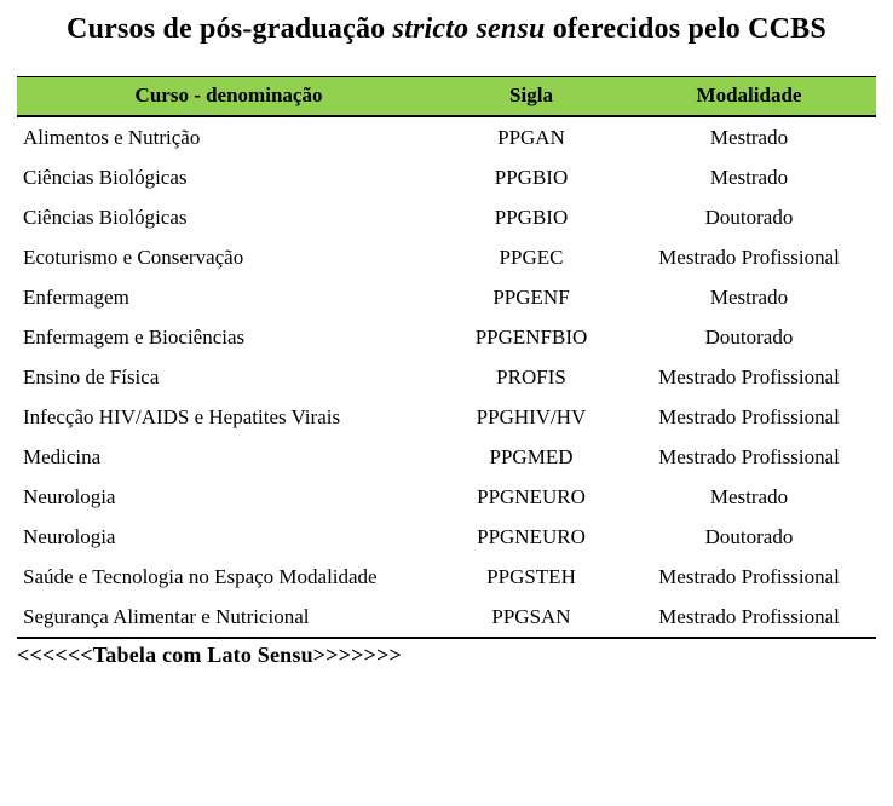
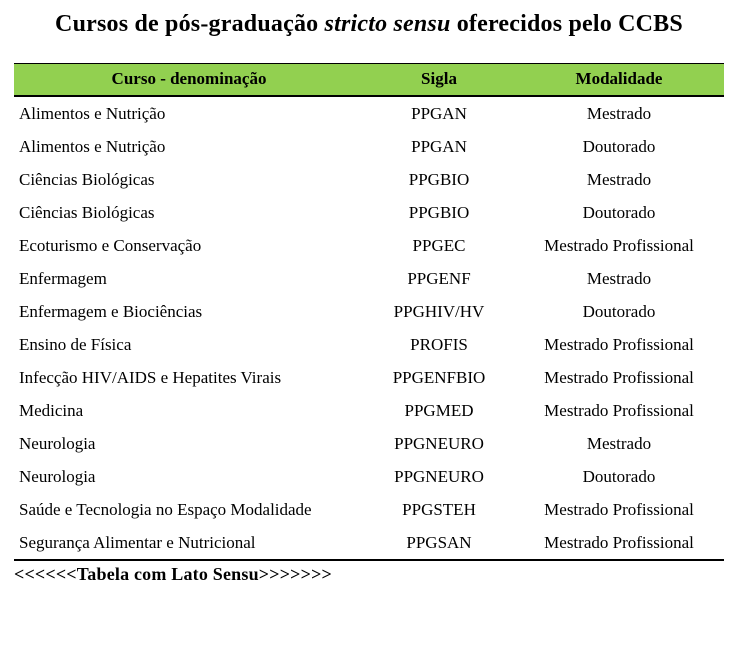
  Cursos de pós-graduação stricto sensu oferecidos pelo CCBS
  Curso - denominação	Sigla	Modalidade
  Alimentos e Nutrição	PPGAN	Mestrado
+ Alimentos e Nutrição	PPGAN	Doutorado
  Ciências Biológicas	PPGBIO	Mestrado
  Ciências Biológicas	PPGBIO	Doutorado
  Ecoturismo e Conservação	PPGEC	Mestrado Profissional
  Enfermagem	PPGENF	Mestrado
- Enfermagem e Biociências	PPGENFBIO	Doutorado
+ Enfermagem e Biociências	PPGHIV/HV	Doutorado
  Ensino de Física	PROFIS	Mestrado Profissional
- Infecção HIV/AIDS e Hepatites Virais	PPGHIV/HV	Mestrado Profissional
+ Infecção HIV/AIDS e Hepatites Virais	PPGENFBIO	Mestrado Profissional
  Medicina	PPGMED	Mestrado Profissional
  Neurologia	PPGNEURO	Mestrado
  Neurologia	PPGNEURO	Doutorado
  Saúde e Tecnologia no Espaço Modalidade	PPGSTEH	Mestrado Profissional
  Segurança Alimentar e Nutricional	PPGSAN	Mestrado Profissional
  <<<<<<Tabela com Lato Sensu>>>>>>>
